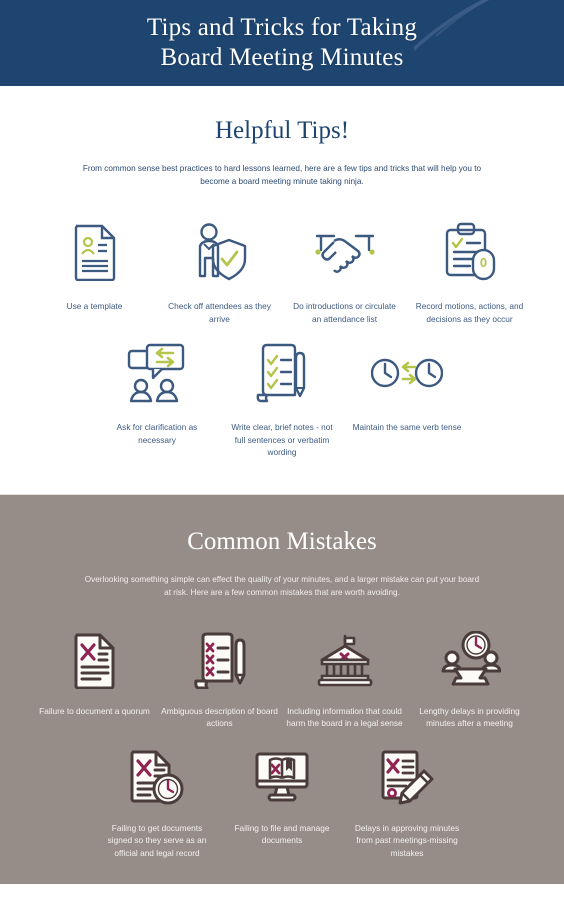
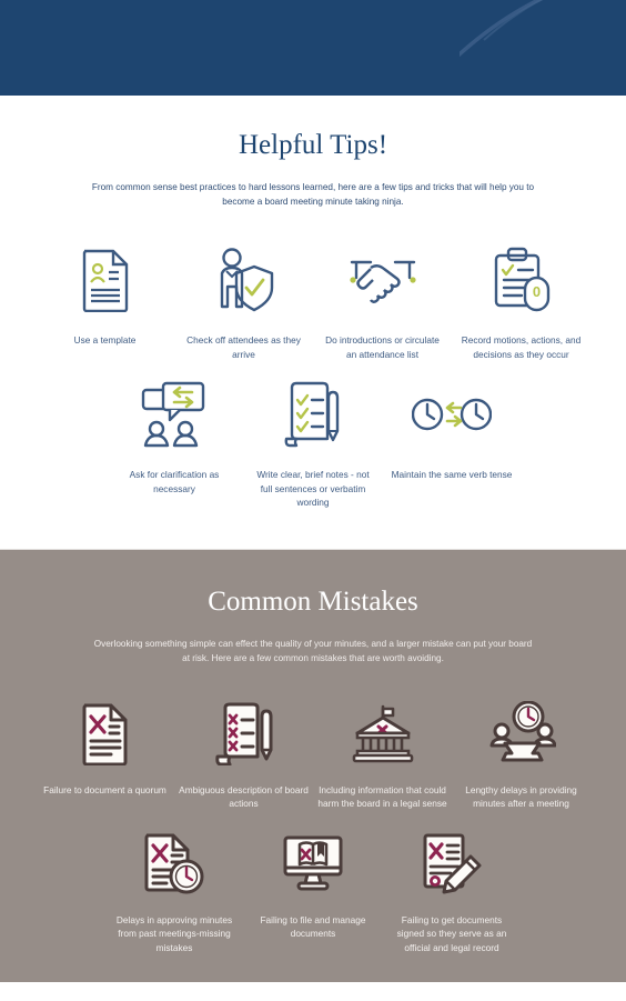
- Tips and Tricks for Taking
- Board Meeting Minutes
  Helpful Tips!
  From common sense best practices to hard lessons learned, here are a few tips and tricks that will help you to become a board meeting minute taking ninja.
  Use a template
  Check off attendees as they arrive
  Do introductions or circulate an attendance list
  0
  Record motions, actions, and decisions as they occur
  Ask for clarification as necessary
  Write clear, brief notes - not full sentences or verbatim wording
  Maintain the same verb tense
  Common Mistakes
  Overlooking something simple can effect the quality of your minutes, and a larger mistake can put your board at risk. Here are a few common mistakes that are worth avoiding.
  Failure to document a quorum
  Ambiguous description of board actions
  Including information that could harm the board in a legal sense
  Lengthy delays in providing minutes after a meeting
- Failing to get documents signed so they serve as an official and legal record
+ Delays in approving minutes from past meetings-missing mistakes
  Failing to file and manage documents
- Delays in approving minutes from past meetings-missing mistakes
+ Failing to get documents signed so they serve as an official and legal record
